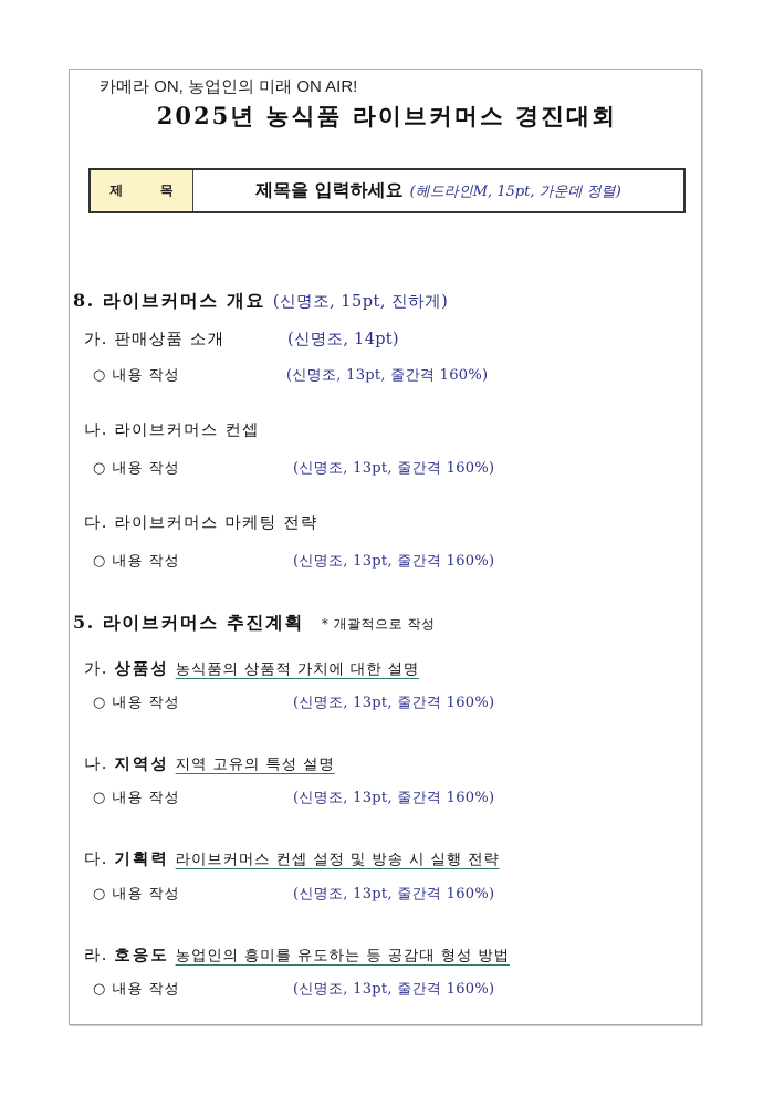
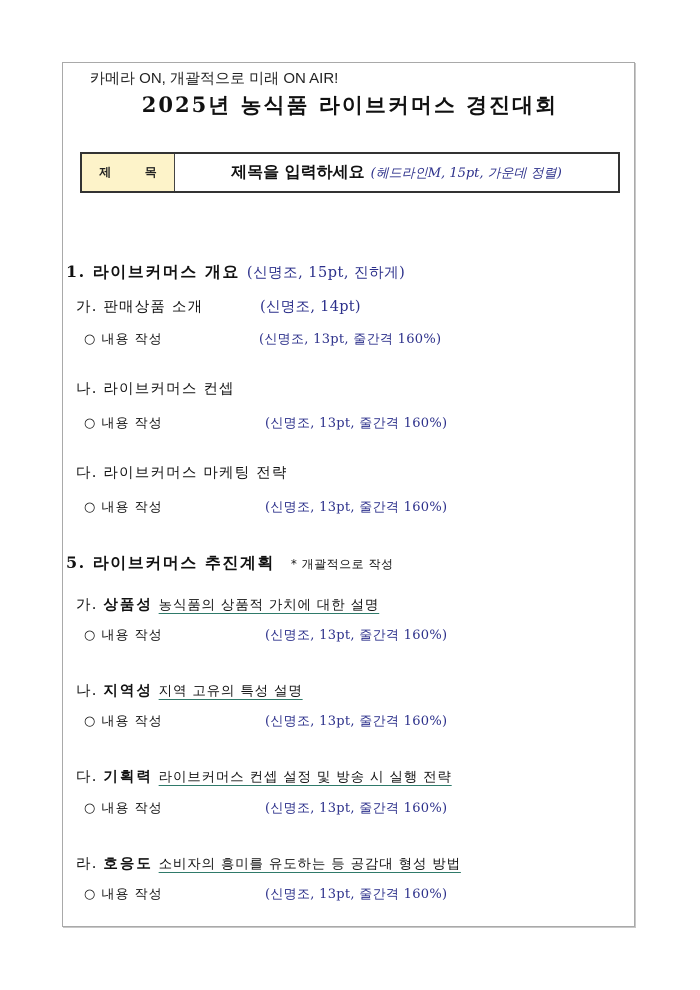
- 카메라 ON, 농업인의 미래 ON AIR!
+ 카메라 ON, 개괄적으로 미래 ON AIR!
  2025년 농식품 라이브커머스 경진대회
  제 목	제목을 입력하세요 (헤드라인M, 15pt, 가운데 정렬)
- 8. 라이브커머스 개요 (신명조, 15pt, 진하게)
+ 1. 라이브커머스 개요 (신명조, 15pt, 진하게)
  가. 판매상품 소개
  (신명조, 14pt)
  ○ 내용 작성
  (신명조, 13pt, 줄간격 160%)
  나. 라이브커머스 컨셉
  ○ 내용 작성
  (신명조, 13pt, 줄간격 160%)
  다. 라이브커머스 마케팅 전략
  ○ 내용 작성
  (신명조, 13pt, 줄간격 160%)
  5. 라이브커머스 추진계획 * 개괄적으로 작성
  가. 상품성 농식품의 상품적 가치에 대한 설명
  ○ 내용 작성
  (신명조, 13pt, 줄간격 160%)
  나. 지역성 지역 고유의 특성 설명
  ○ 내용 작성
  (신명조, 13pt, 줄간격 160%)
  다. 기획력 라이브커머스 컨셉 설정 및 방송 시 실행 전략
  ○ 내용 작성
  (신명조, 13pt, 줄간격 160%)
- 라. 호응도 농업인의 흥미를 유도하는 등 공감대 형성 방법
+ 라. 호응도 소비자의 흥미를 유도하는 등 공감대 형성 방법
  ○ 내용 작성
  (신명조, 13pt, 줄간격 160%)
